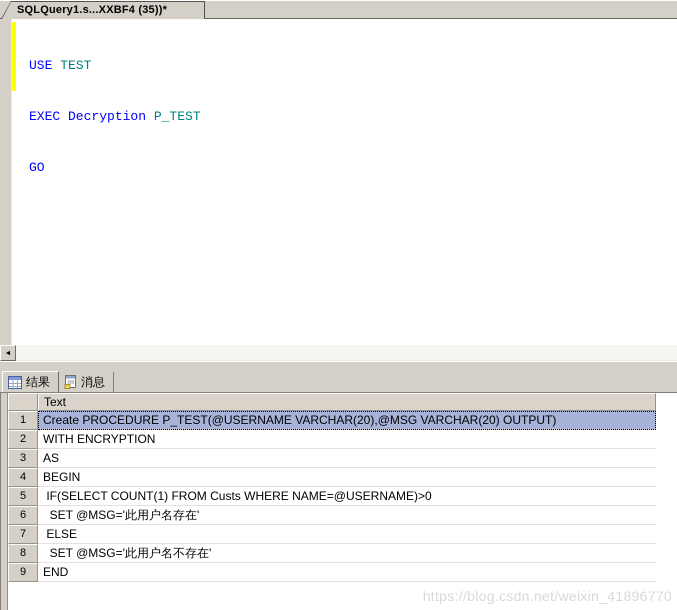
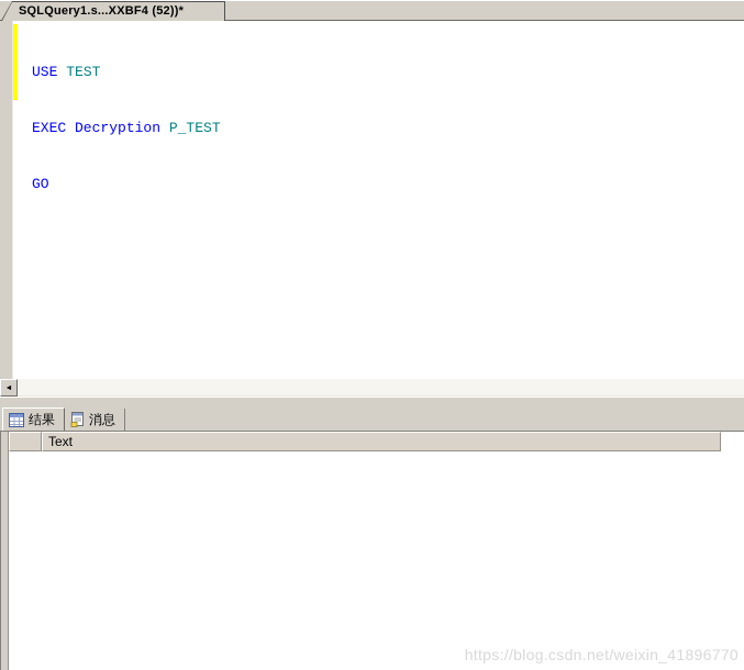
- SQLQuery1.s...XXBF4 (35))*
+ SQLQuery1.s...XXBF4 (52))*
  USE TEST
  EXEC Decryption P_TEST
  GO
  结果
  消息
  Text
- 1
- Create PROCEDURE P_TEST(@USERNAME VARCHAR(20),@MSG VARCHAR(20) OUTPUT)
- 2
- WITH ENCRYPTION
- 3
- AS
- 4
- BEGIN
- 5
- IF(SELECT COUNT(1) FROM Custs WHERE NAME=@USERNAME)>0
- 6
- SET @MSG='此用户名存在'
- 7
- ELSE
- 8
- SET @MSG='此用户名不存在'
- 9
- END
  https://blog.csdn.net/weixin_41896770
